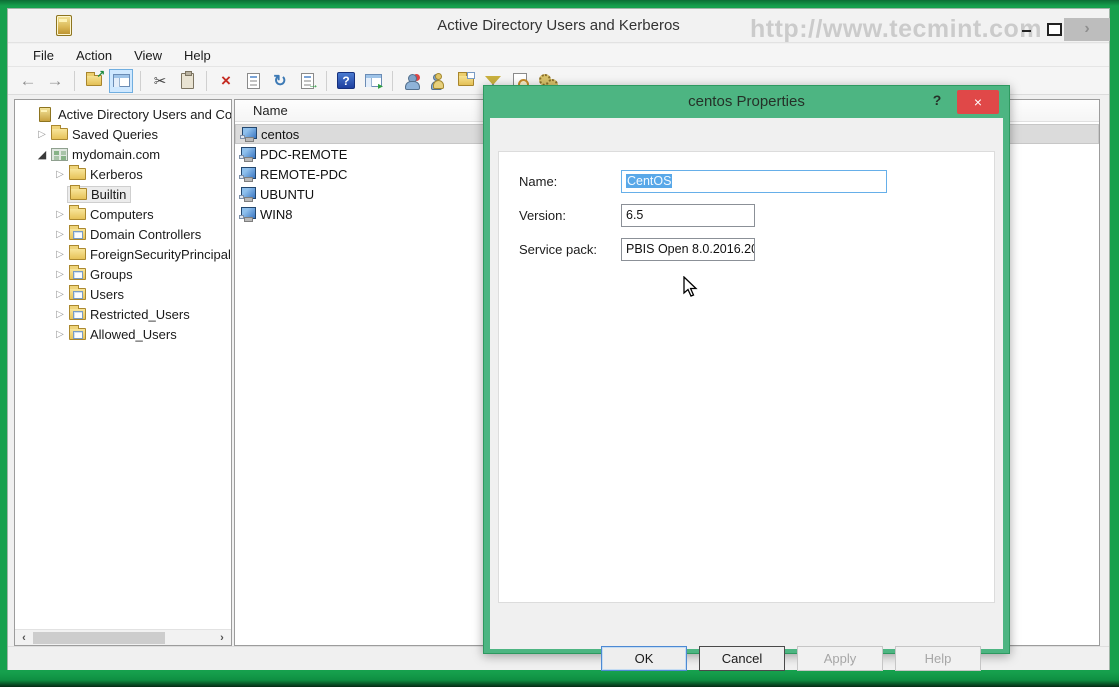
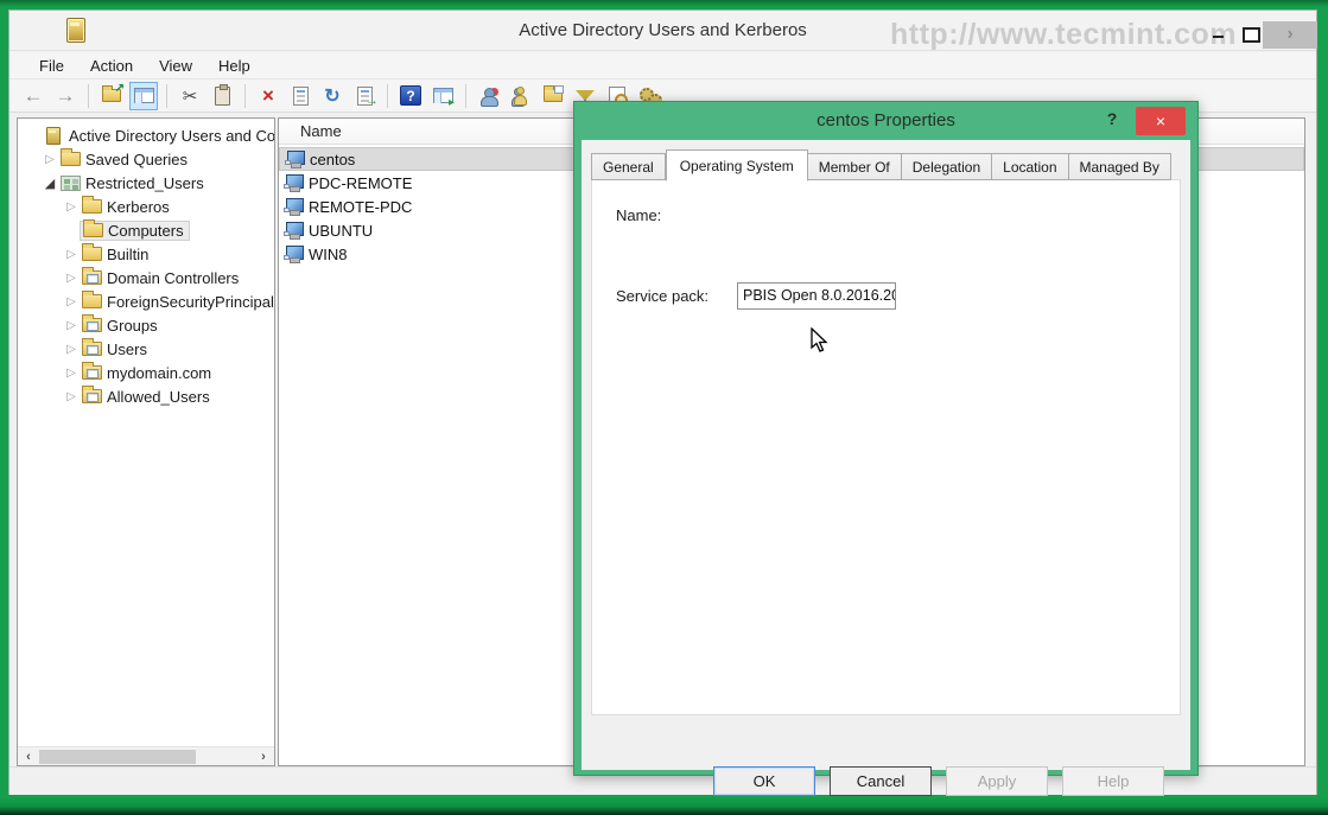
  Active Directory Users and Kerberos
  http://www.tecmint.co
  ›
  File
  Action
  View
  Help
  ←
  →
  ↗
  ✂
  ×
  ↻
  →
  ?
  ▸
  Active Directory Users and Co
  ▷
  Saved Queries
  ◢
- mydomain.com
+ Restricted_Users
  ▷
  Kerberos
- Builtin
+ Computers
  ▷
- Computers
+ Builtin
  ▷
  Domain Controllers
  ▷
  ForeignSecurityPrincipal
  ▷
  Groups
  ▷
  Users
  ▷
- Restricted_Users
+ mydomain.com
  ▷
  Allowed_Users
  ‹
  ›
  Name
  centos
  PDC-REMOTE
  REMOTE-PDC
  UBUNTU
  WIN8
  centos Properties
  ?
  ×
+ General
+ Operating System
+ Member Of
+ Delegation
+ Location
+ Managed By
  Name:
- CentOS
- Version:
- 6.5
  Service pack:
  PBIS Open 8.0.2016.20
  OK
  Cancel
  Apply
  Help
